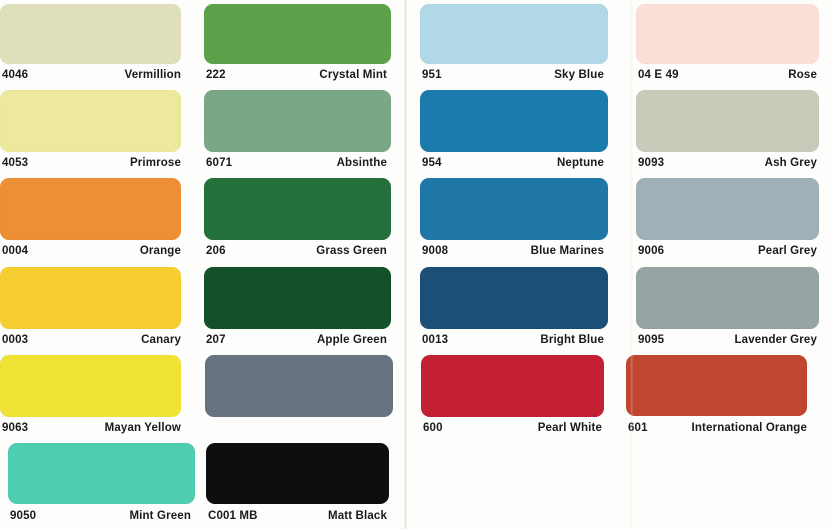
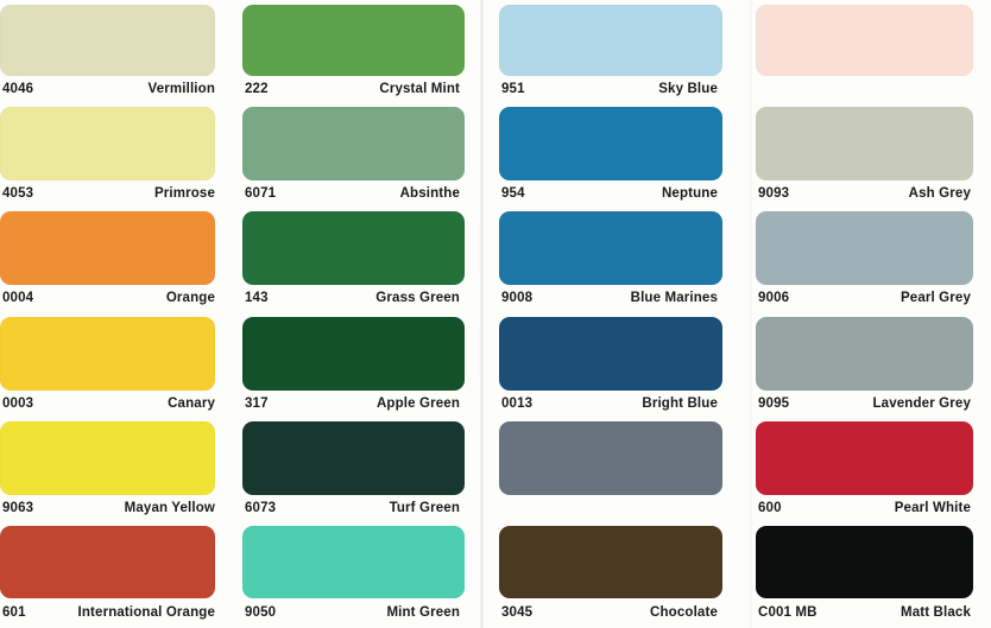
  4046
  Vermillion
  222
  Crystal Mint
  951
  Sky Blue
- 04 E 49
- Rose
  4053
  Primrose
  6071
  Absinthe
  954
  Neptune
  9093
  Ash Grey
  0004
  Orange
- 206
+ 143
  Grass Green
  9008
  Blue Marines
  9006
  Pearl Grey
  0003
  Canary
- 207
+ 317
  Apple Green
  0013
  Bright Blue
  9095
  Lavender Grey
  9063
  Mayan Yellow
+ 6073
+ Turf Green
  600
  Pearl White
  601
  International Orange
  9050
  Mint Green
+ 3045
+ Chocolate
  C001 MB
  Matt Black
